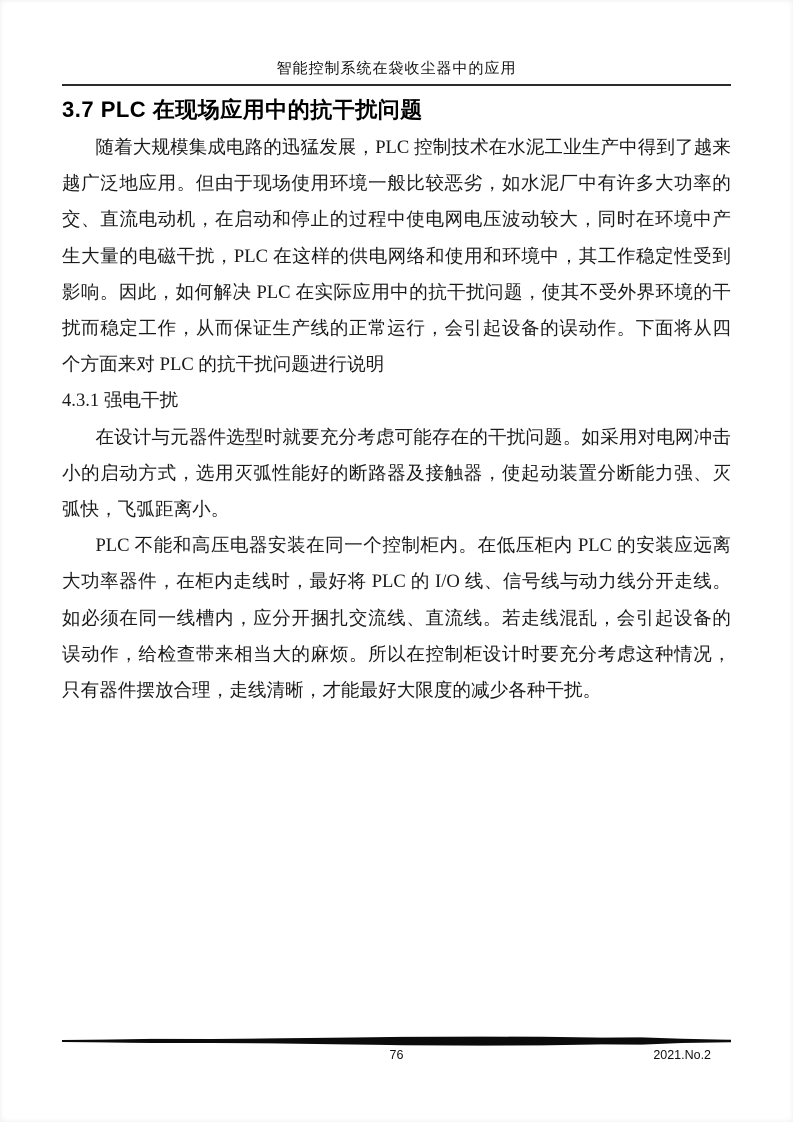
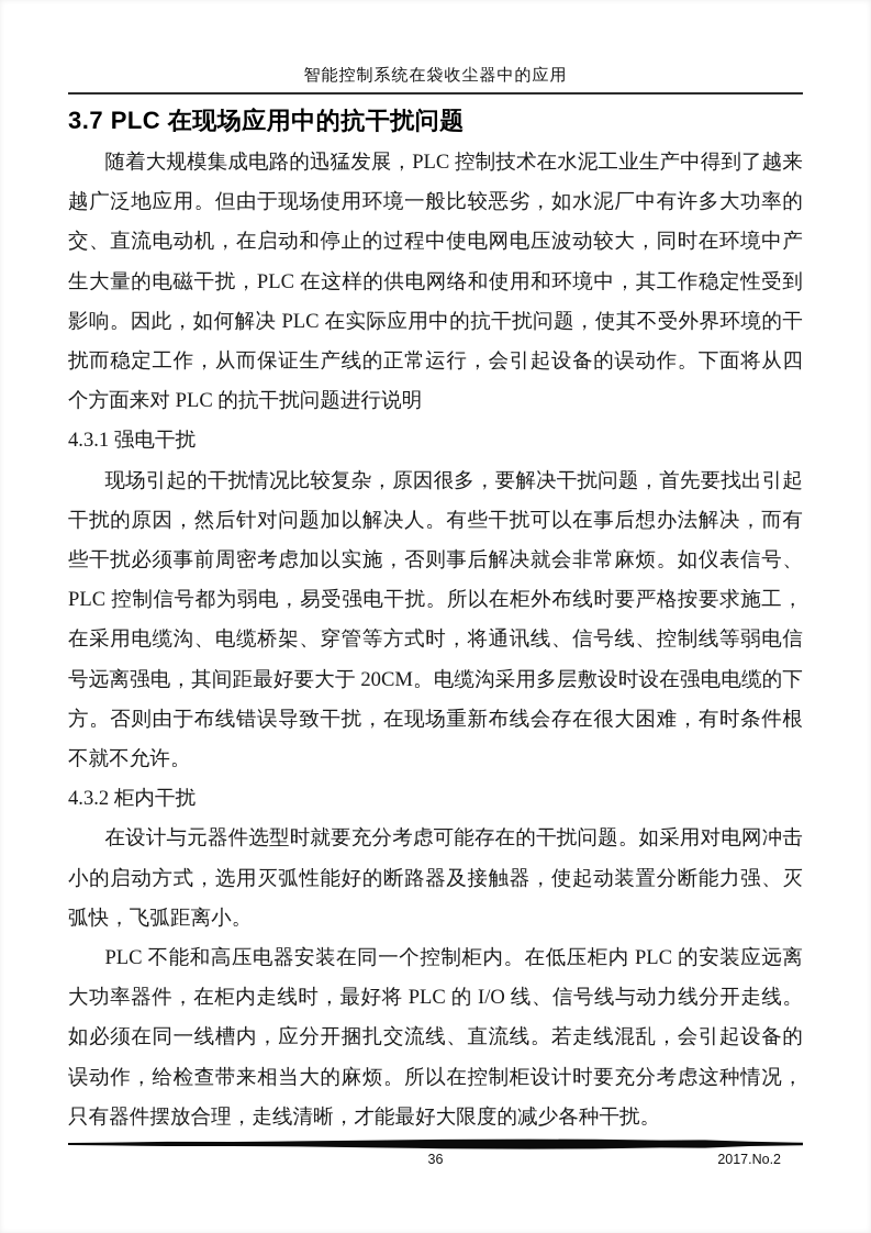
  智能控制系统在袋收尘器中的应用
  3.7 PLC 在现场应用中的抗干扰问题
  随着大规模集成电路的迅猛发展，PLC 控制技术在水泥工业生产中得到了越来越广泛地应用。但由于现场使用环境一般比较恶劣，如水泥厂中有许多大功率的交、直流电动机，在启动和停止的过程中使电网电压波动较大，同时在环境中产生大量的电磁干扰，PLC 在这样的供电网络和使用和环境中，其工作稳定性受到影响。因此，如何解决 PLC 在实际应用中的抗干扰问题，使其不受外界环境的干扰而稳定工作，从而保证生产线的正常运行，会引起设备的误动作。下面将从四个方面来对 PLC 的抗干扰问题进行说明
  4.3.1 强电干扰
+ 现场引起的干扰情况比较复杂，原因很多，要解决干扰问题，首先要找出引起干扰的原因，然后针对问题加以解决人。有些干扰可以在事后想办法解决，而有些干扰必须事前周密考虑加以实施，否则事后解决就会非常麻烦。如仪表信号、PLC 控制信号都为弱电，易受强电干扰。所以在柜外布线时要严格按要求施工，在采用电缆沟、电缆桥架、穿管等方式时，将通讯线、信号线、控制线等弱电信号远离强电，其间距最好要大于 20CM。电缆沟采用多层敷设时设在强电电缆的下方。否则由于布线错误导致干扰，在现场重新布线会存在很大困难，有时条件根不就不允许。
+ 4.3.2 柜内干扰
  在设计与元器件选型时就要充分考虑可能存在的干扰问题。如采用对电网冲击小的启动方式，选用灭弧性能好的断路器及接触器，使起动装置分断能力强、灭弧快，飞弧距离小。
  PLC 不能和高压电器安装在同一个控制柜内。在低压柜内 PLC 的安装应远离大功率器件，在柜内走线时，最好将 PLC 的 I/O 线、信号线与动力线分开走线。如必须在同一线槽内，应分开捆扎交流线、直流线。若走线混乱，会引起设备的误动作，给检查带来相当大的麻烦。所以在控制柜设计时要充分考虑这种情况，只有器件摆放合理，走线清晰，才能最好大限度的减少各种干扰。
- 76
+ 36
- 2021.No.2
+ 2017.No.2
